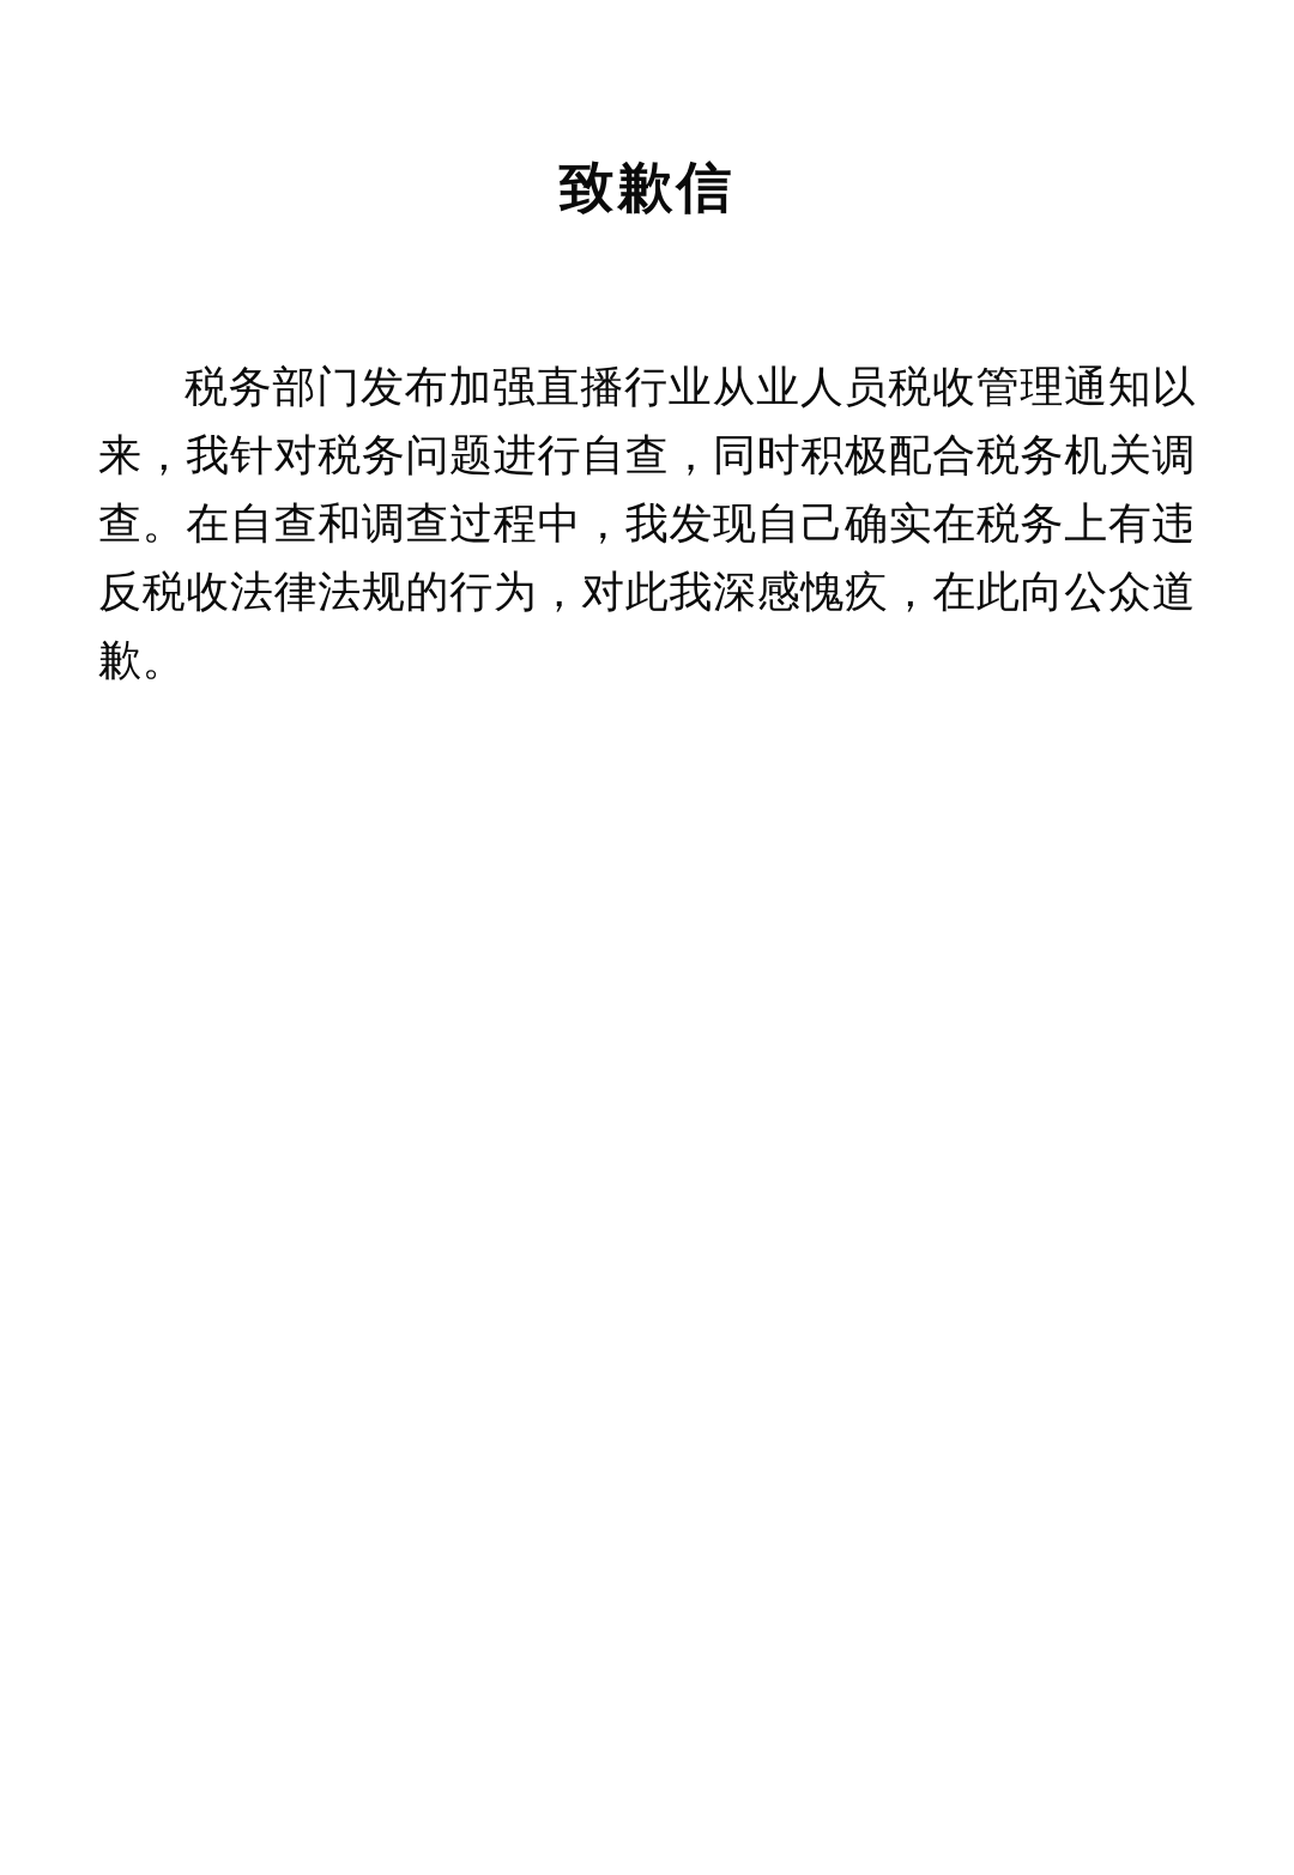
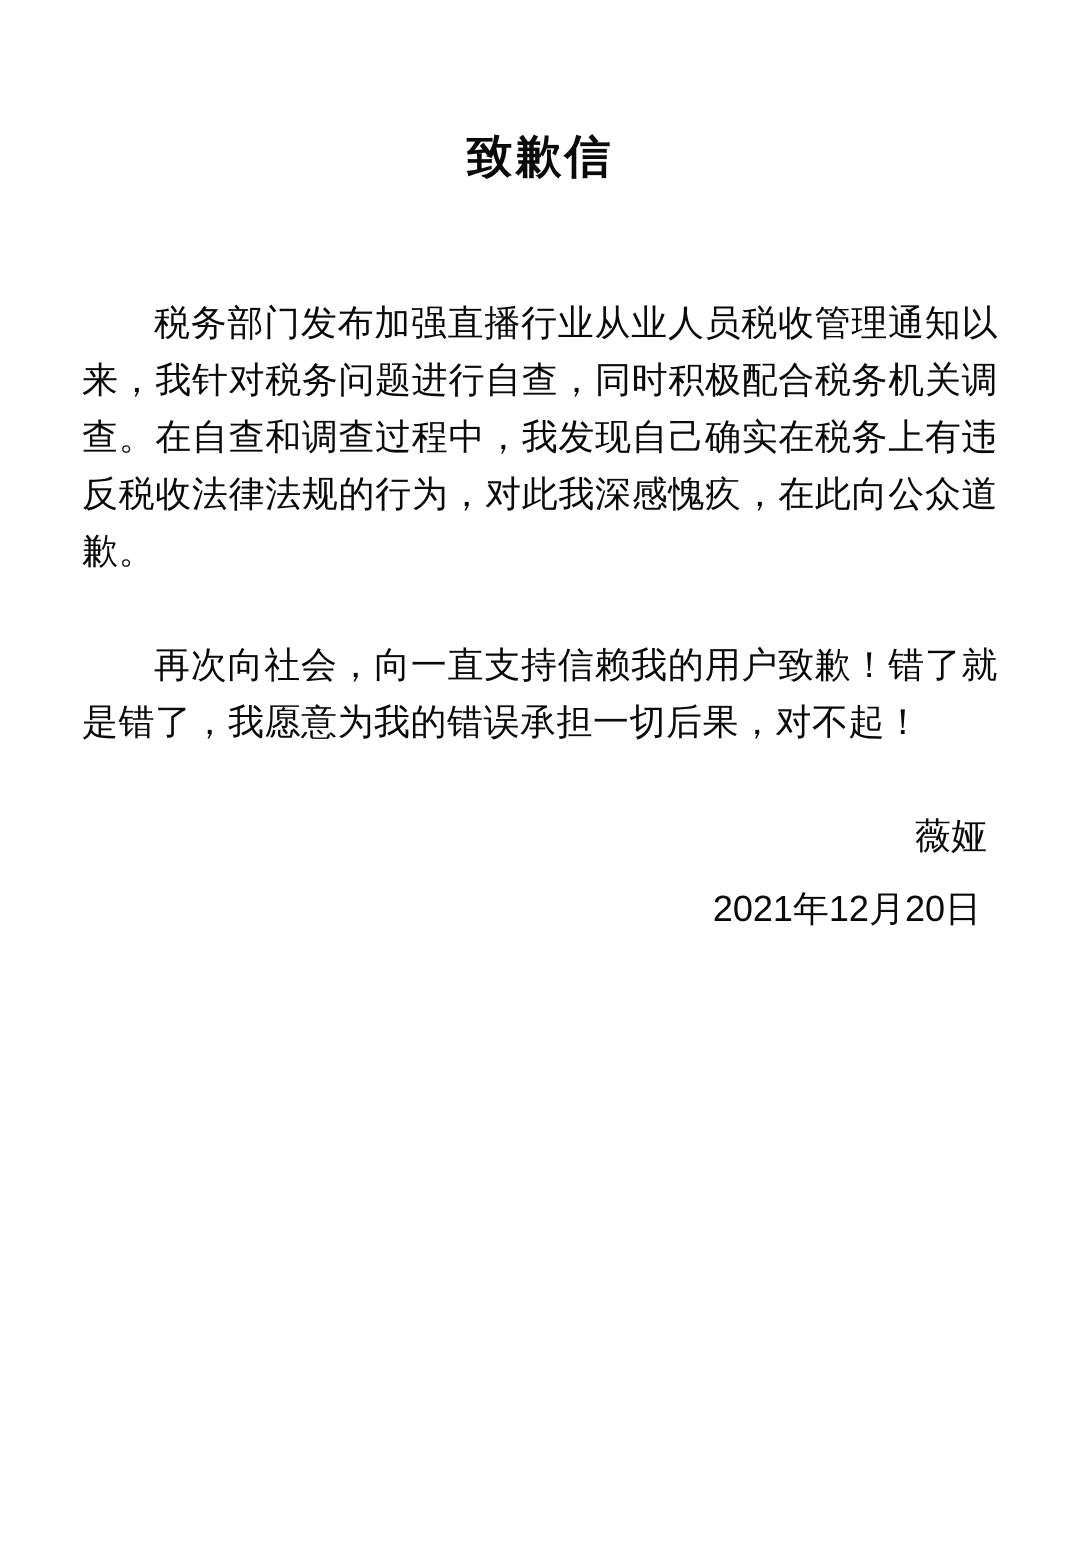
  致歉信
  税务部门发布加强直播行业从业人员税收管理通知以来，我针对税务问题进行自查，同时积极配合税务机关调查。在自查和调查过程中，我发现自己确实在税务上有违反税收法律法规的行为，对此我深感愧疚，在此向公众道歉。
+ 再次向社会，向一直支持信赖我的用户致歉！错了就是错了，我愿意为我的错误承担一切后果，对不起！
+ 薇娅
+ 2021年12月20日
